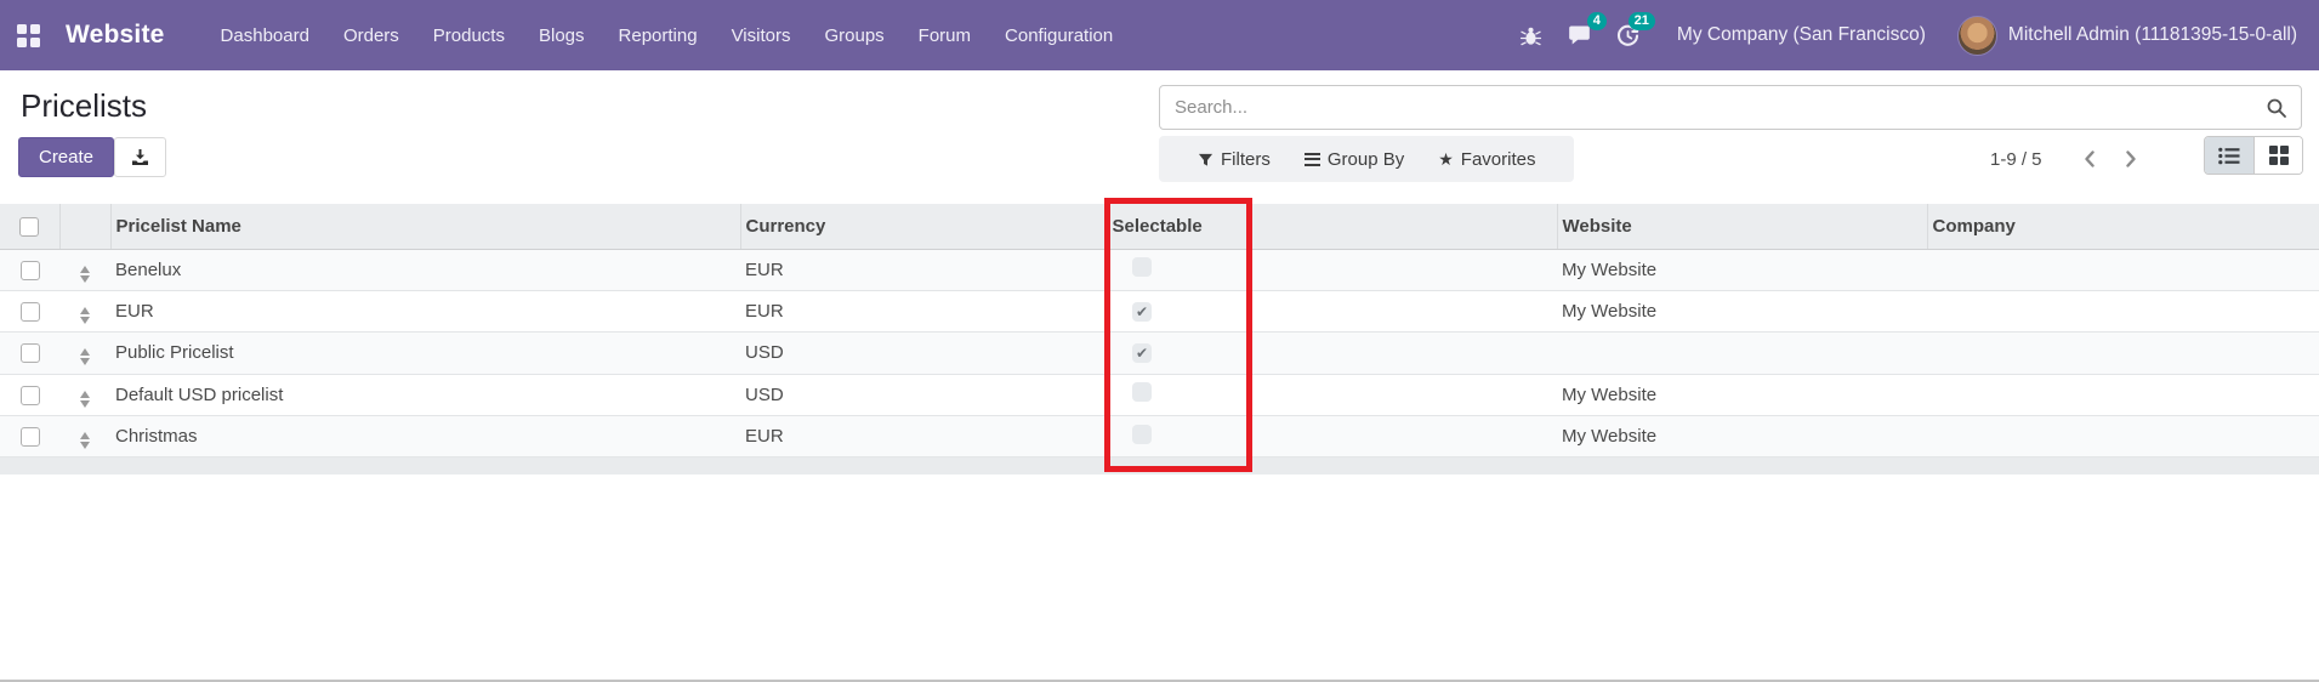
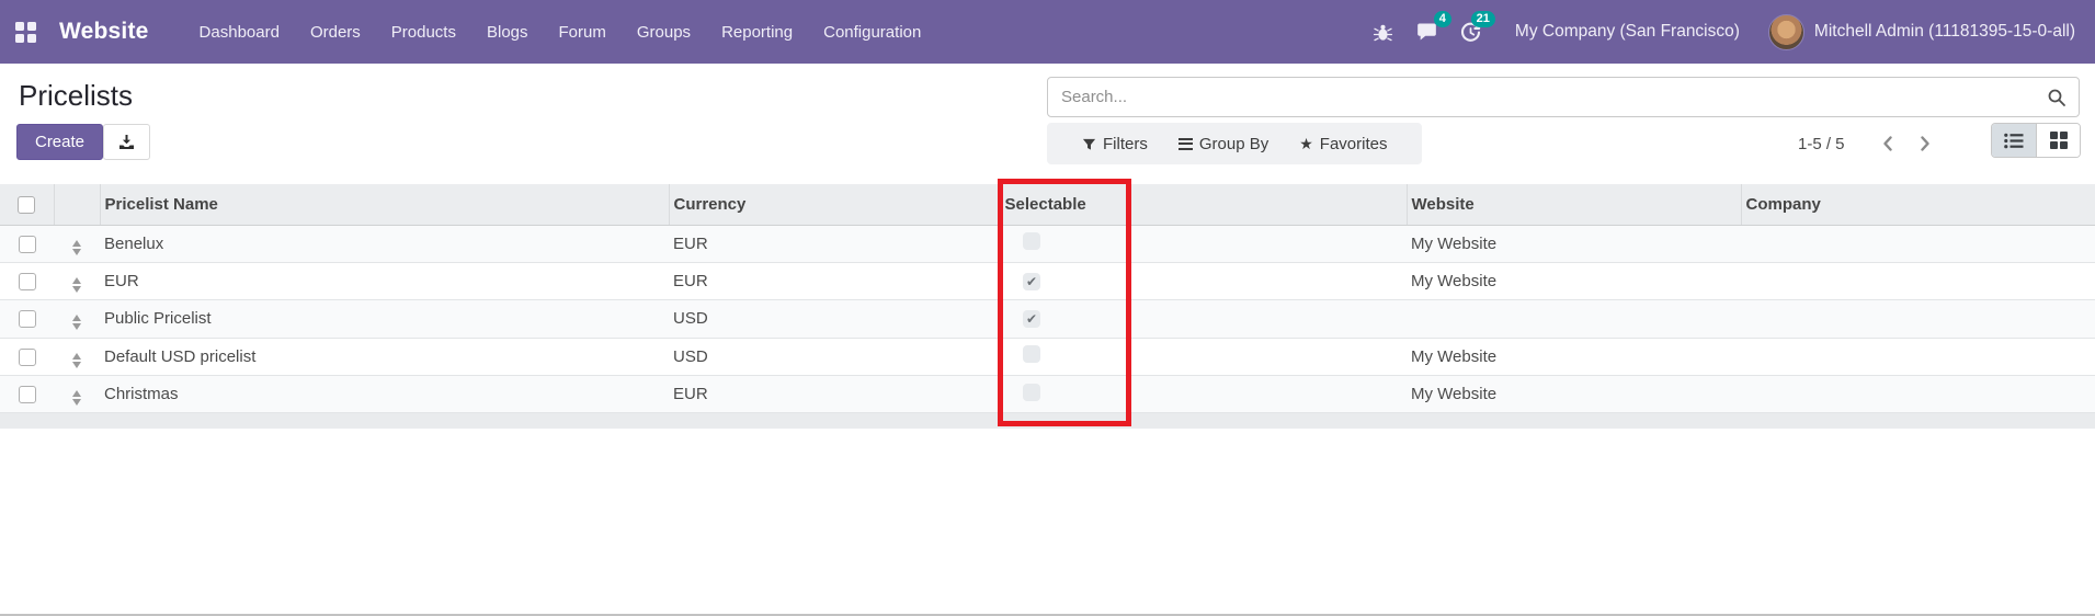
  Website
  Dashboard
  Orders
  Products
  Blogs
- Reporting
+ Forum
- Visitors
  Groups
- Forum
+ Reporting
  Configuration
  4
  21
  My Company (San Francisco)
  Mitchell Admin (11181395-15-0-all)
  Pricelists
  Create
  Search...
  Filters
  Group By
  ★
  Favorites
- 1-9 / 5
+ 1-5 / 5
  		Pricelist Name	Currency	Selectable	Website	Company
  		Benelux	EUR		My Website
  		EUR	EUR	✔	My Website
  		Public Pricelist	USD	✔
  		Default USD pricelist	USD		My Website
  		Christmas	EUR		My Website
